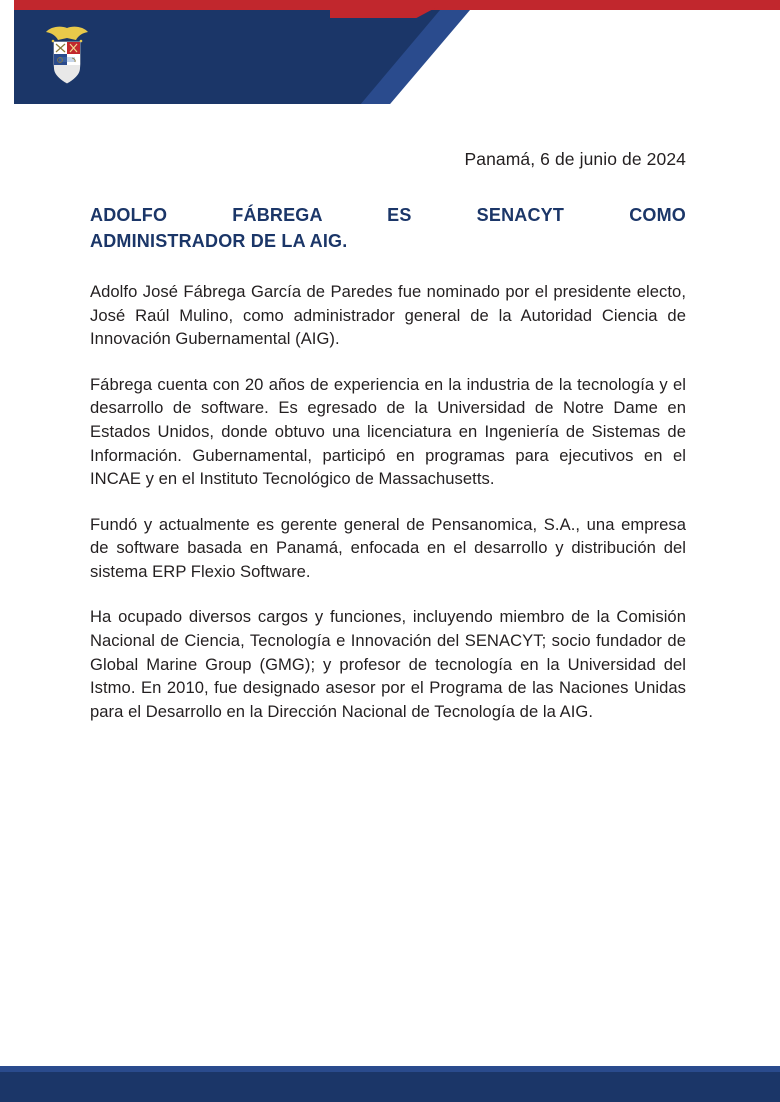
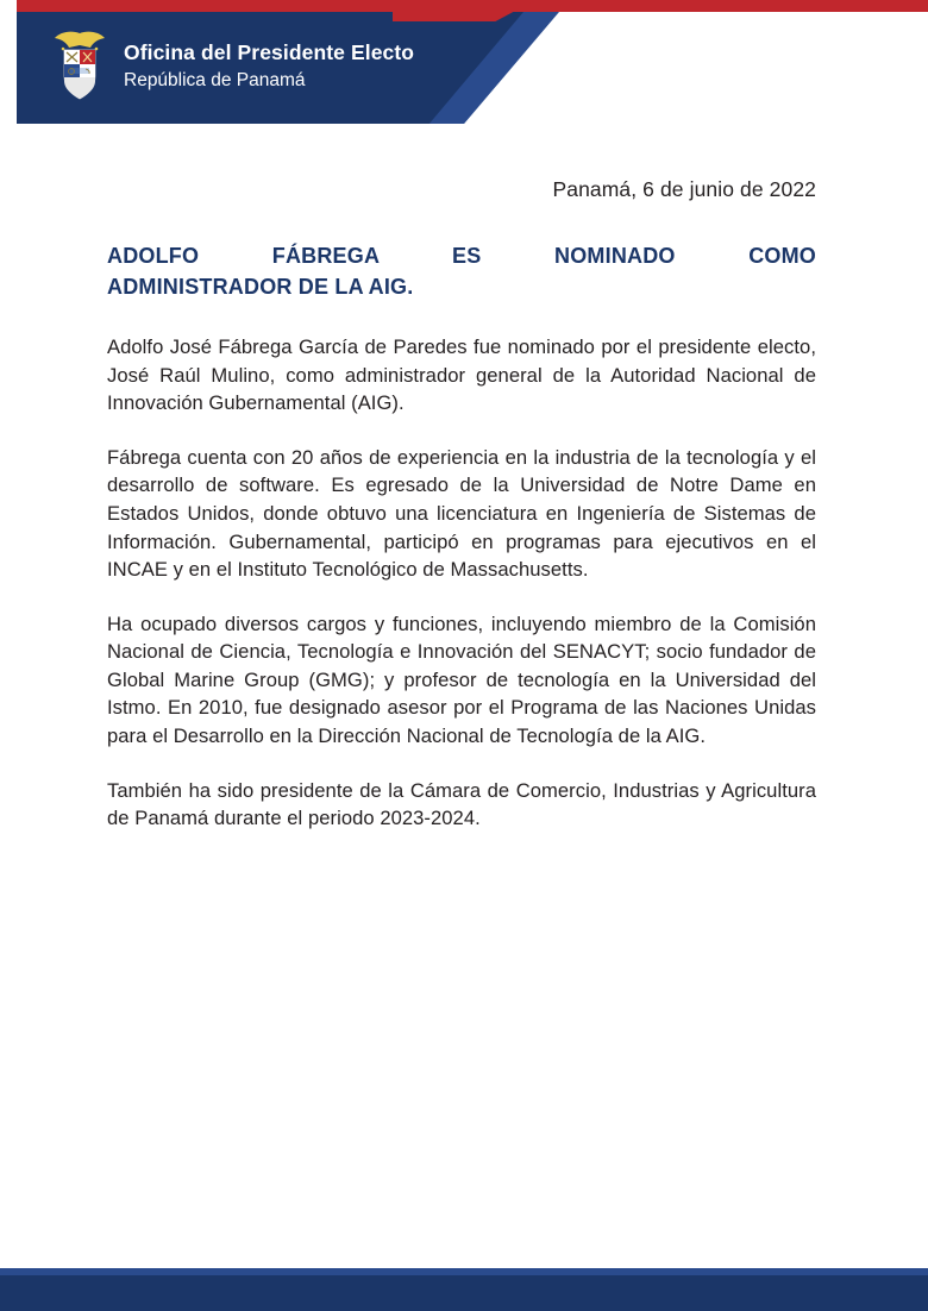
+ Oficina del Presidente Electo
+ República de Panamá
- Panamá, 6 de junio de 2024
+ Panamá, 6 de junio de 2022
- ADOLFO FÁBREGA ES SENACYT COMO
+ ADOLFO FÁBREGA ES NOMINADO COMO
  ADMINISTRADOR DE LA AIG.
- Adolfo José Fábrega García de Paredes fue nominado por el presidente electo, José Raúl Mulino, como administrador general de la Autoridad Ciencia de Innovación Gubernamental (AIG).
+ Adolfo José Fábrega García de Paredes fue nominado por el presidente electo, José Raúl Mulino, como administrador general de la Autoridad Nacional de Innovación Gubernamental (AIG).
  Fábrega cuenta con 20 años de experiencia en la industria de la tecnología y el desarrollo de software. Es egresado de la Universidad de Notre Dame en Estados Unidos, donde obtuvo una licenciatura en Ingeniería de Sistemas de Información. Gubernamental, participó en programas para ejecutivos en el INCAE y en el Instituto Tecnológico de Massachusetts.
- Fundó y actualmente es gerente general de Pensanomica, S.A., una empresa de software basada en Panamá, enfocada en el desarrollo y distribución del sistema ERP Flexio Software.
  Ha ocupado diversos cargos y funciones, incluyendo miembro de la Comisión Nacional de Ciencia, Tecnología e Innovación del SENACYT; socio fundador de Global Marine Group (GMG); y profesor de tecnología en la Universidad del Istmo. En 2010, fue designado asesor por el Programa de las Naciones Unidas para el Desarrollo en la Dirección Nacional de Tecnología de la AIG.
+ También ha sido presidente de la Cámara de Comercio, Industrias y Agricultura de Panamá durante el periodo 2023-2024.
